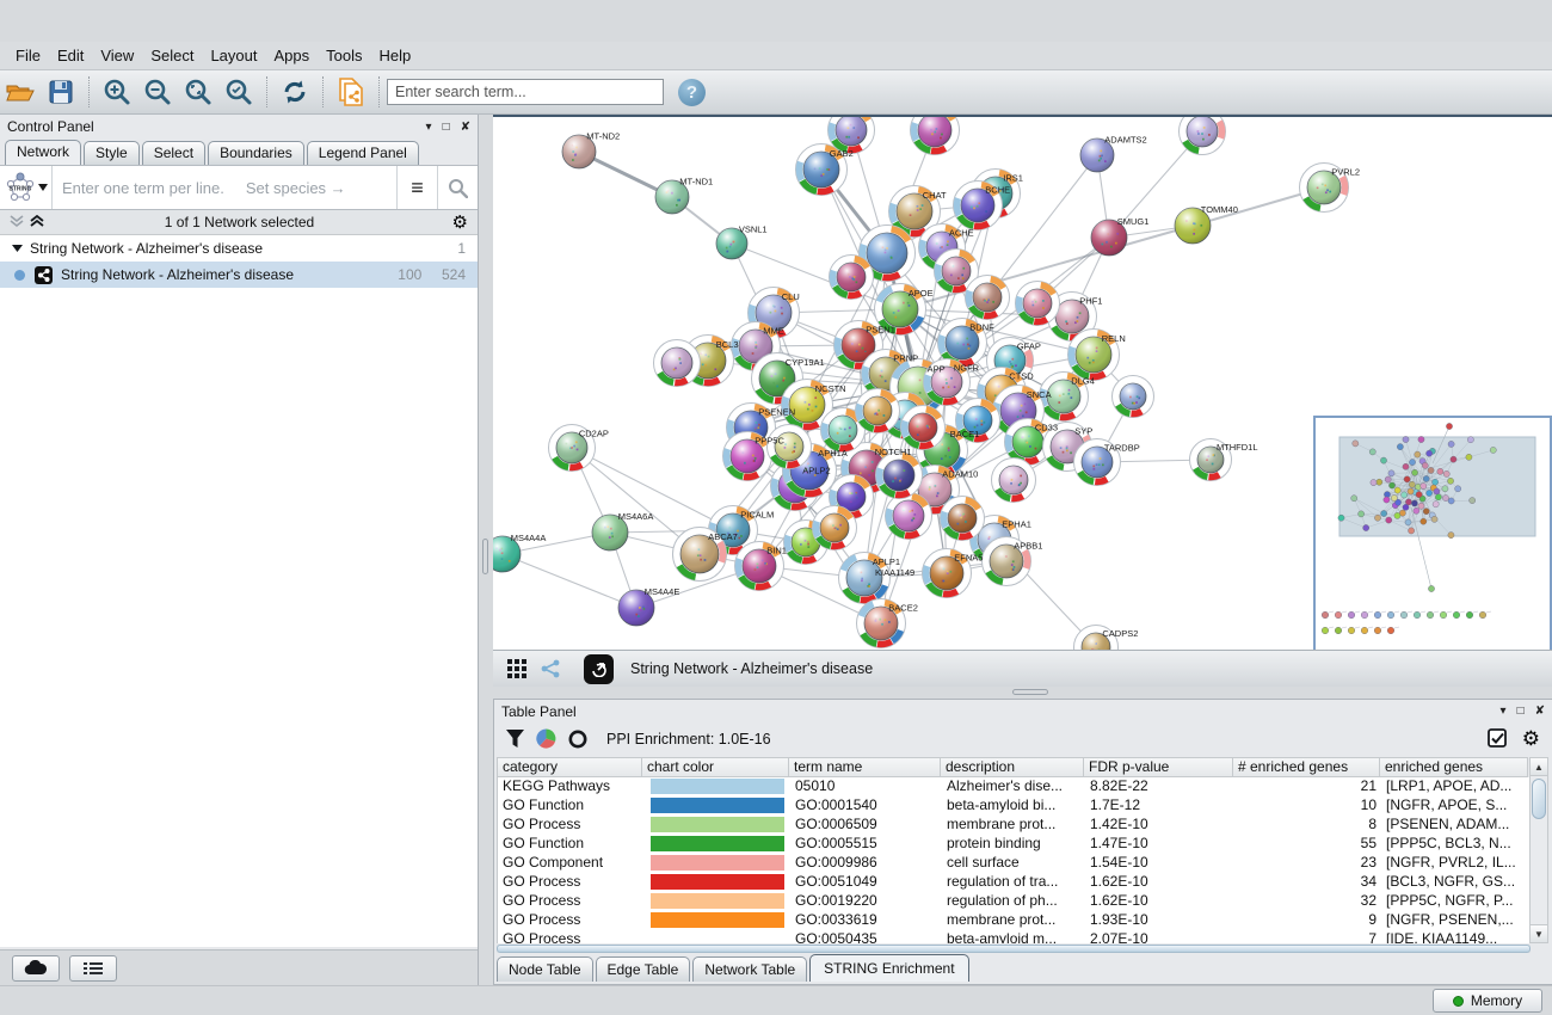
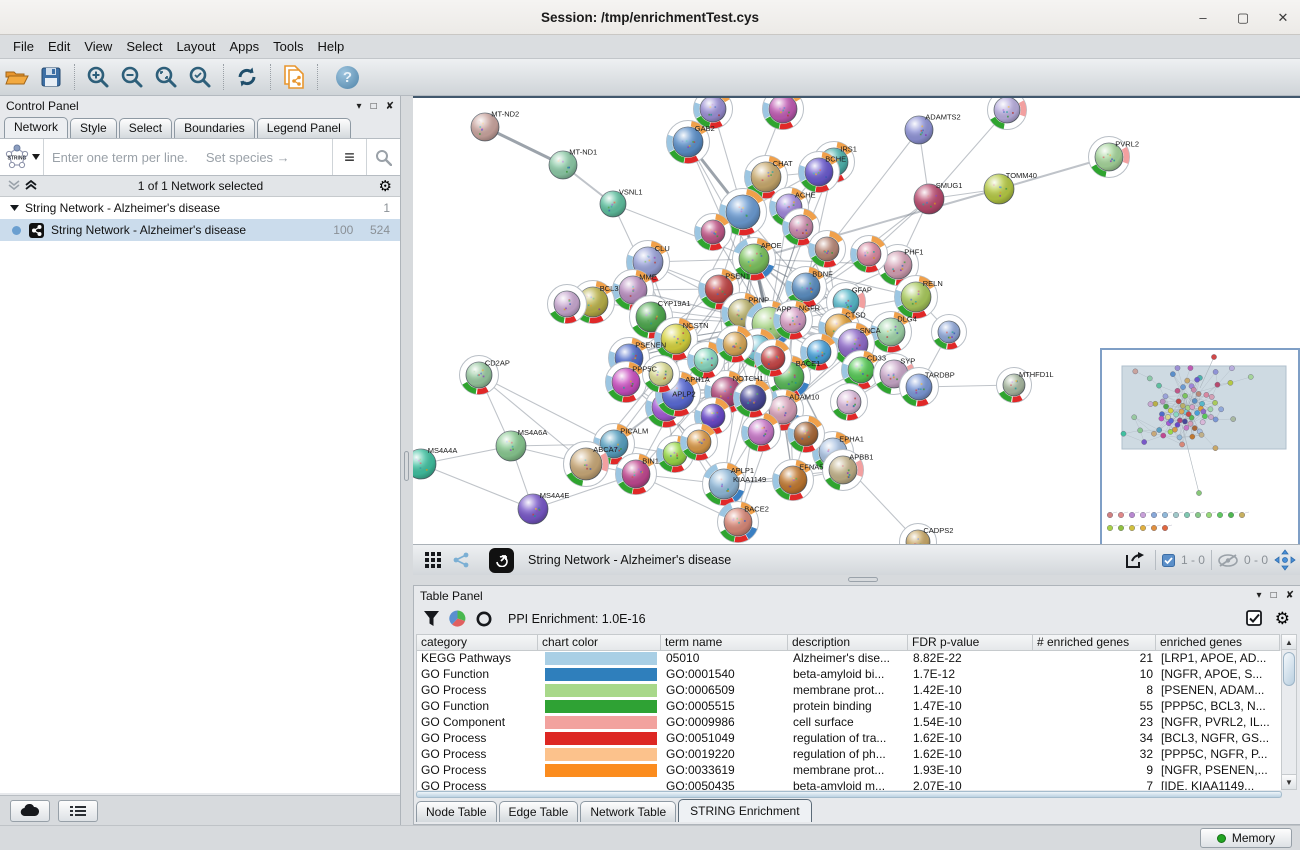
+ Session: /tmp/enrichmentTest.cys
+ –
+ ▢
+ ✕
  File
  Edit
  View
  Select
  Layout
  Apps
  Tools
  Help
- Enter search term...
  ?
  Control Panel
  ▾
  □
  ✘
  Network
  Style
  Select
  Boundaries
  Legend Panel
  Enter one term per line.
  Set species →
  ≡
  1 of 1 Network selected
  ⚙
  String Network - Alzheimer's disease
  1
  String Network - Alzheimer's disease
  100 524
  MT-ND2
  MT-ND1
  VSNL1
  GAB2
  ADAMTS2
  PVRL2
  TOMM40
  SMUG1
  IRS1
  CHAT
  BCHE
  ACHE
  CLU
  MME
  APOE
  PSEN1
  BDNF
  GFAP
  PHF1
  RELN
  DLG4
  CYP19A1
  NCSTN
  PRNP
  APP
  NGFR
  CTSD
  SNCA
  CD33
  SYP
  TARDBP
  MTHFD1L
  PSENEN
  PPP5C
  APLP2
  APH1A
  NOTCH1
  BACE1
  ADAM10
  EPHA1
  EFNA5
  APBB1
  APLP1
  BACE2
  CADPS2
  PICALM
  BIN1
  ABCA7
  CD2AP
  MS4A6A
  MS4A4A
  MS4A4E
  BCL3
  KIAA1149
  String Network - Alzheimer's disease
+ 1 - 0
+ 0 - 0
  Table Panel
  ▾
  □
  ✘
  PPI Enrichment: 1.0E-16
  ⚙
  category
  chart color
  term name
  description
  FDR p-value
  # enriched genes
  enriched genes
  KEGG Pathways
  05010
  Alzheimer's dise...
  8.82E-22
  21
  [LRP1, APOE, AD...
  GO Function
  GO:0001540
  beta-amyloid bi...
  1.7E-12
  10
  [NGFR, APOE, S...
  GO Process
  GO:0006509
  membrane prot...
  1.42E-10
  8
  [PSENEN, ADAM...
  GO Function
  GO:0005515
  protein binding
  1.47E-10
  55
  [PPP5C, BCL3, N...
  GO Component
  GO:0009986
  cell surface
  1.54E-10
  23
  [NGFR, PVRL2, IL...
  GO Process
  GO:0051049
  regulation of tra...
  1.62E-10
  34
  [BCL3, NGFR, GS...
  GO Process
  GO:0019220
  regulation of ph...
  1.62E-10
  32
  [PPP5C, NGFR, P...
  GO Process
  GO:0033619
  membrane prot...
  1.93E-10
  9
  [NGFR, PSENEN,...
  GO Process
  GO:0050435
  beta-amyloid m...
  2.07E-10
  7
  [IDE, KIAA1149...
  ▲
  ▼
  Node Table
  Edge Table
  Network Table
  STRING Enrichment
  Memory
